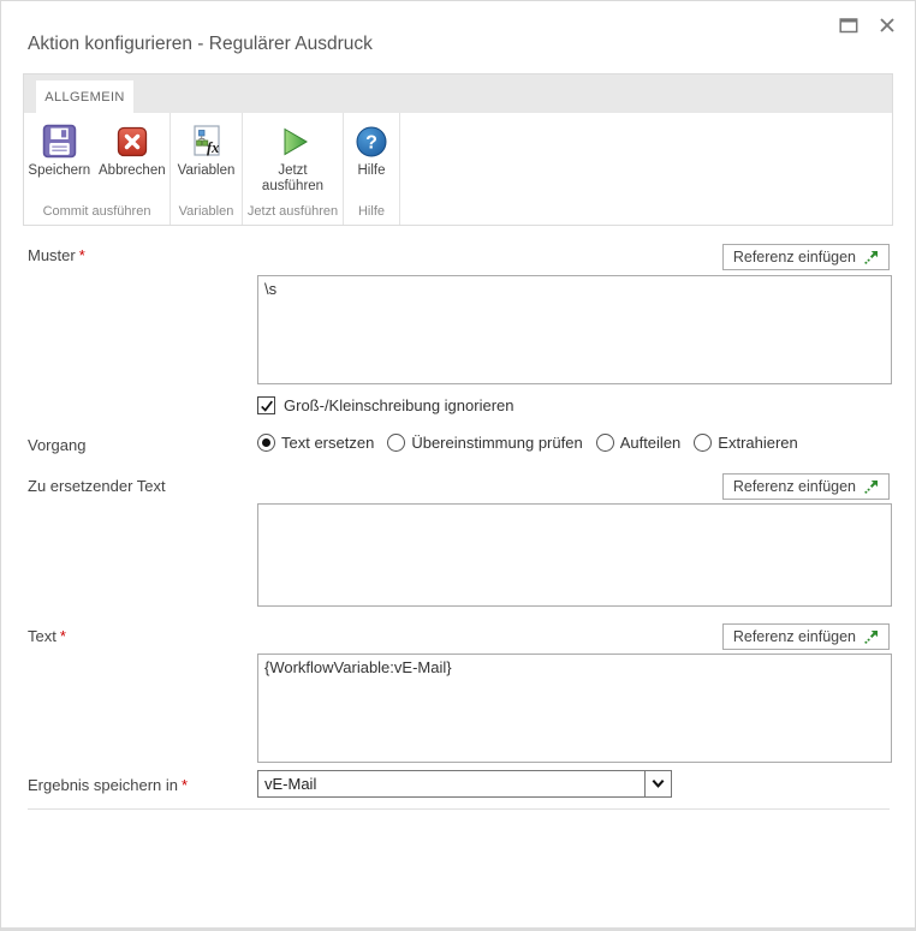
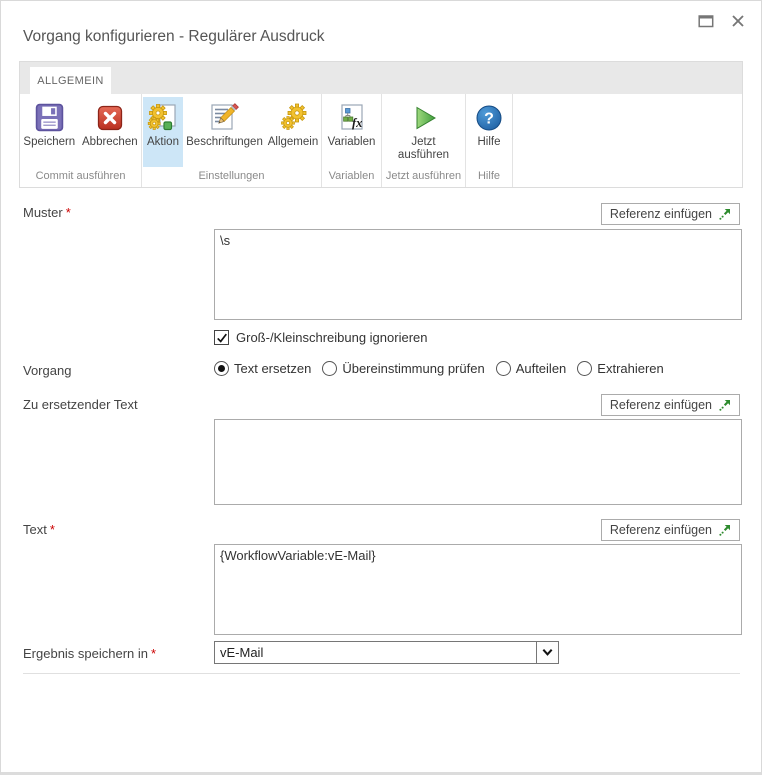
- Aktion konfigurieren - Regulärer Ausdruck
+ Vorgang konfigurieren - Regulärer Ausdruck
  ALLGEMEIN
  Speichern
  Abbrechen
  Commit ausführen
+ Aktion
+ Beschriftungen
+ Allgemein
+ Einstellungen
  fx
  Variablen
  Variablen
  Jetzt ausführen
  Jetzt ausführen
  ?
  Hilfe
  Hilfe
  Muster *
  Referenz einfügen
  \s
  Groß-/Kleinschreibung ignorieren
  Vorgang
  Text ersetzen
  Übereinstimmung prüfen
  Aufteilen
  Extrahieren
  Zu ersetzender Text
  Referenz einfügen
  Text *
  Referenz einfügen
  {WorkflowVariable:vE-Mail}
  Ergebnis speichern in *
  vE-Mail
